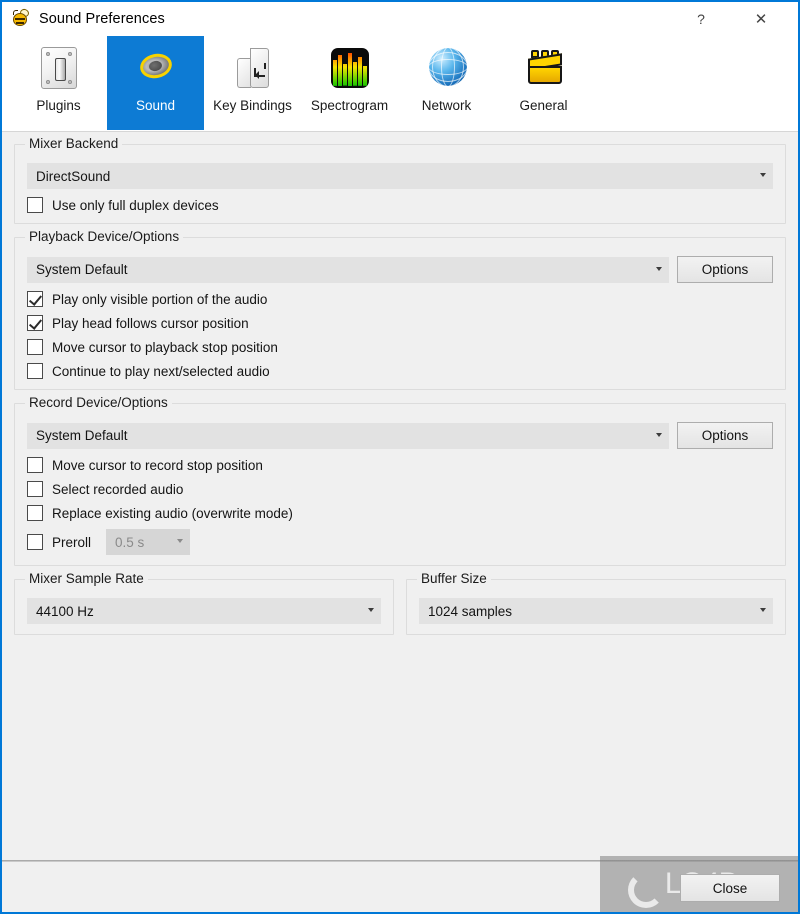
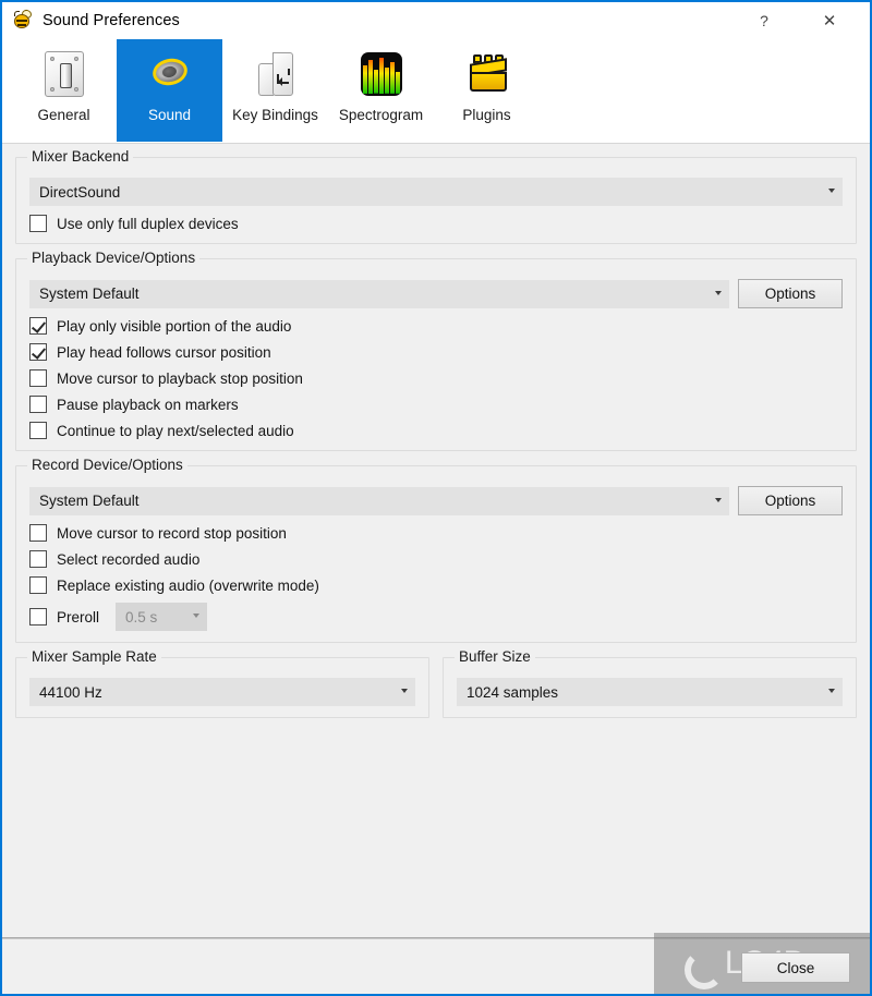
  Sound Preferences
  ?
  ✕
- Plugins
+ General
  Sound
  Key Bindings
  Spectrogram
- Network
- General
+ Plugins
  Mixer Backend
  DirectSound
  Use only full duplex devices
  Playback Device/Options
  System Default
  Options
  Play only visible portion of the audio
  Play head follows cursor position
  Move cursor to playback stop position
+ Pause playback on markers
  Continue to play next/selected audio
  Record Device/Options
  System Default
  Options
  Move cursor to record stop position
  Select recorded audio
  Replace existing audio (overwrite mode)
  Preroll
  0.5 s
  Mixer Sample Rate
  44100 Hz
  Buffer Size
  1024 samples
  Close
